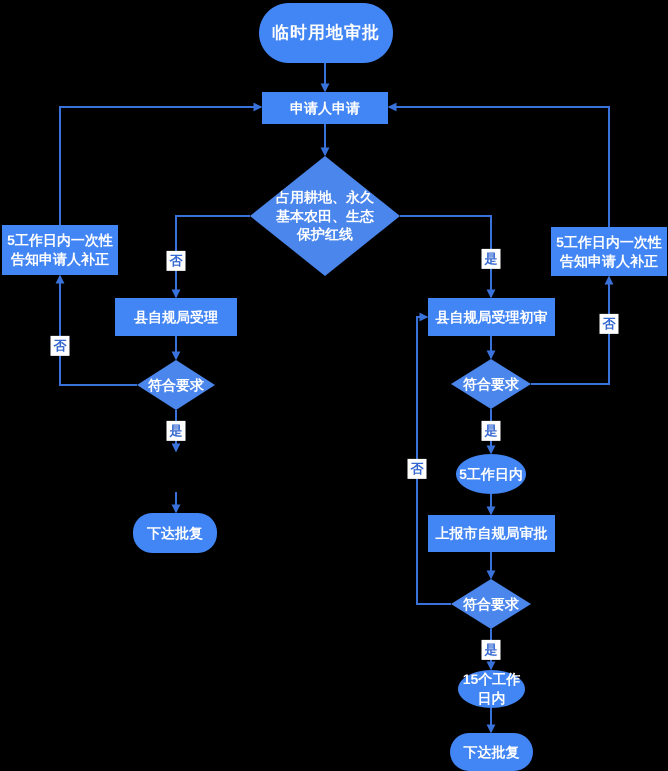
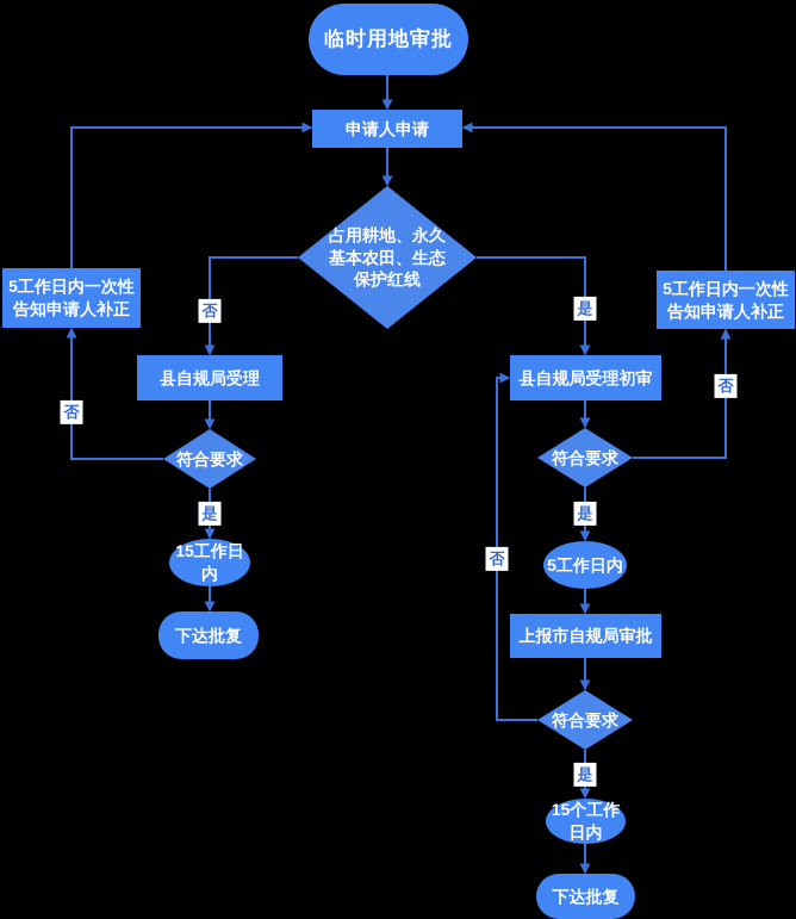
  临时用地审批
  申请人申请
  占用耕地、永久
  基本农田、生态
  保护红线
  5工作日内一次性
  告知申请人补正
  县自规局受理
  符合要求
+ 15工作日
+ 内
  下达批复
  5工作日内一次性
  告知申请人补正
  县自规局受理初审
  符合要求
  5工作日内
  上报市自规局审批
  符合要求
  15个工作
  日内
  下达批复
  否
  是
  否
  是
  否
  是
  否
  是
